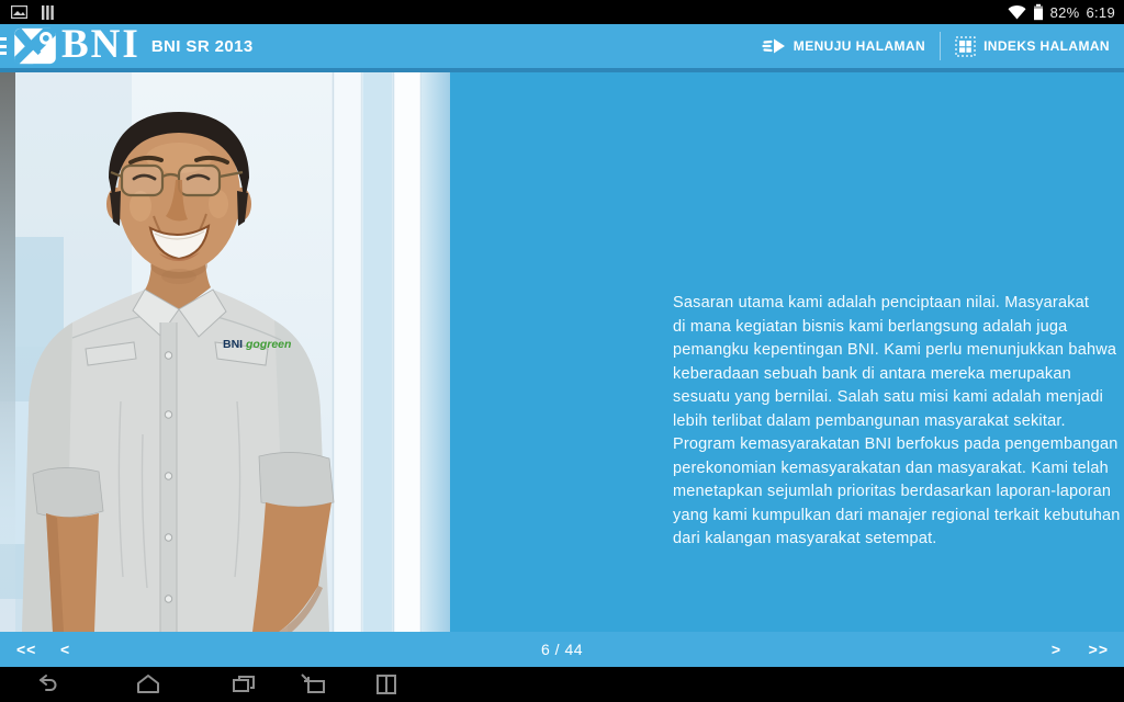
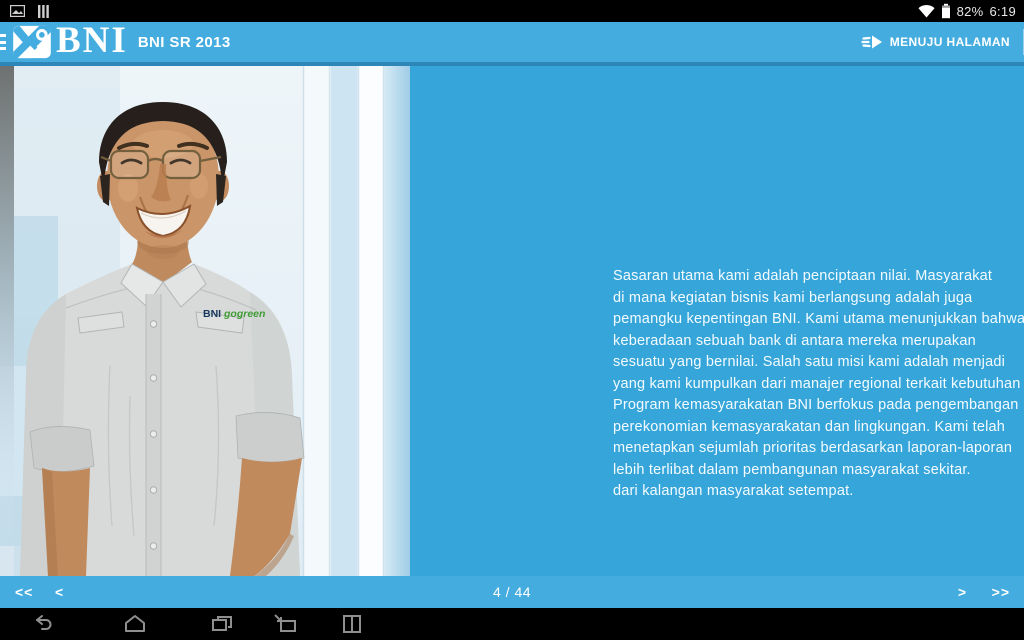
  82%
  6:19
  BNI
  BNI SR 2013
  MENUJU HALAMAN
- INDEKS HALAMAN
  BNI
  gogreen
  Sasaran utama kami adalah penciptaan nilai. Masyarakat
  di mana kegiatan bisnis kami berlangsung adalah juga
- pemangku kepentingan BNI. Kami perlu menunjukkan bahwa
+ pemangku kepentingan BNI. Kami utama menunjukkan bahwa
  keberadaan sebuah bank di antara mereka merupakan
  sesuatu yang bernilai. Salah satu misi kami adalah menjadi
- lebih terlibat dalam pembangunan masyarakat sekitar.
+ yang kami kumpulkan dari manajer regional terkait kebutuhan
  Program kemasyarakatan BNI berfokus pada pengembangan
- perekonomian kemasyarakatan dan masyarakat. Kami telah
+ perekonomian kemasyarakatan dan lingkungan. Kami telah
  menetapkan sejumlah prioritas berdasarkan laporan-laporan
- yang kami kumpulkan dari manajer regional terkait kebutuhan
+ lebih terlibat dalam pembangunan masyarakat sekitar.
  dari kalangan masyarakat setempat.
  <<
  <
- 6 / 44
+ 4 / 44
  >
  >>
